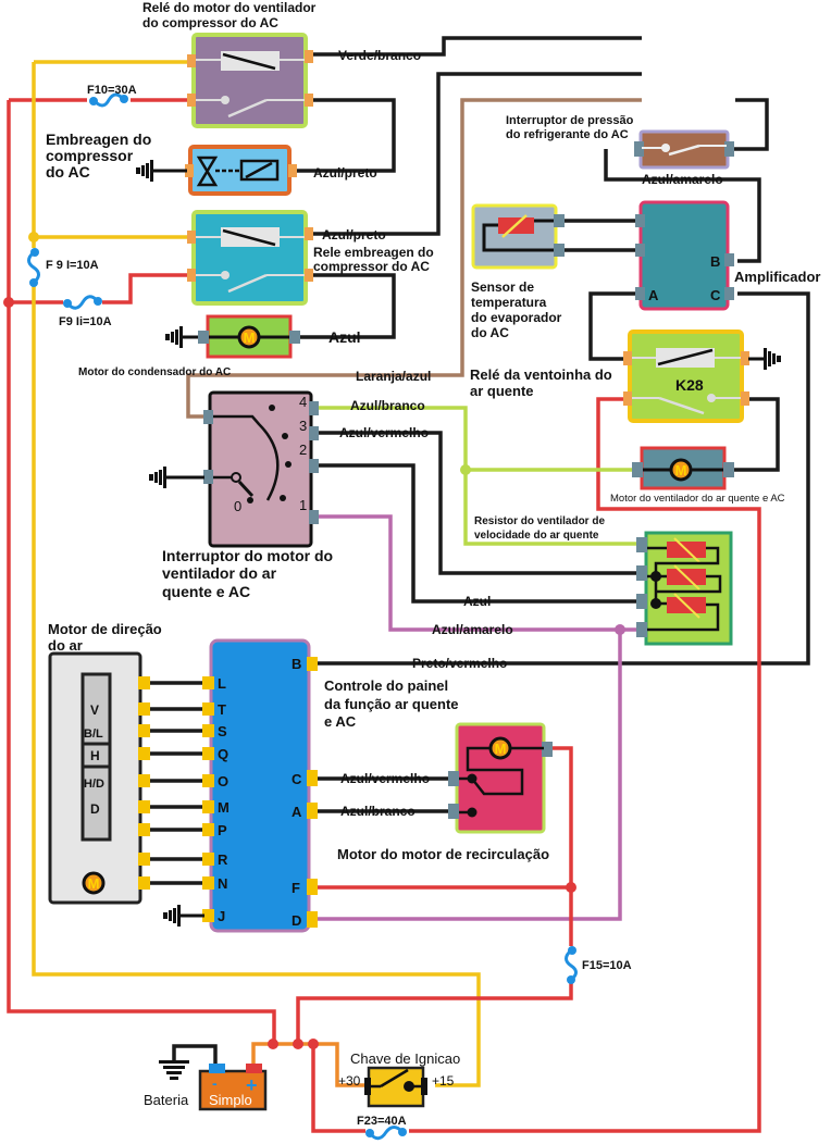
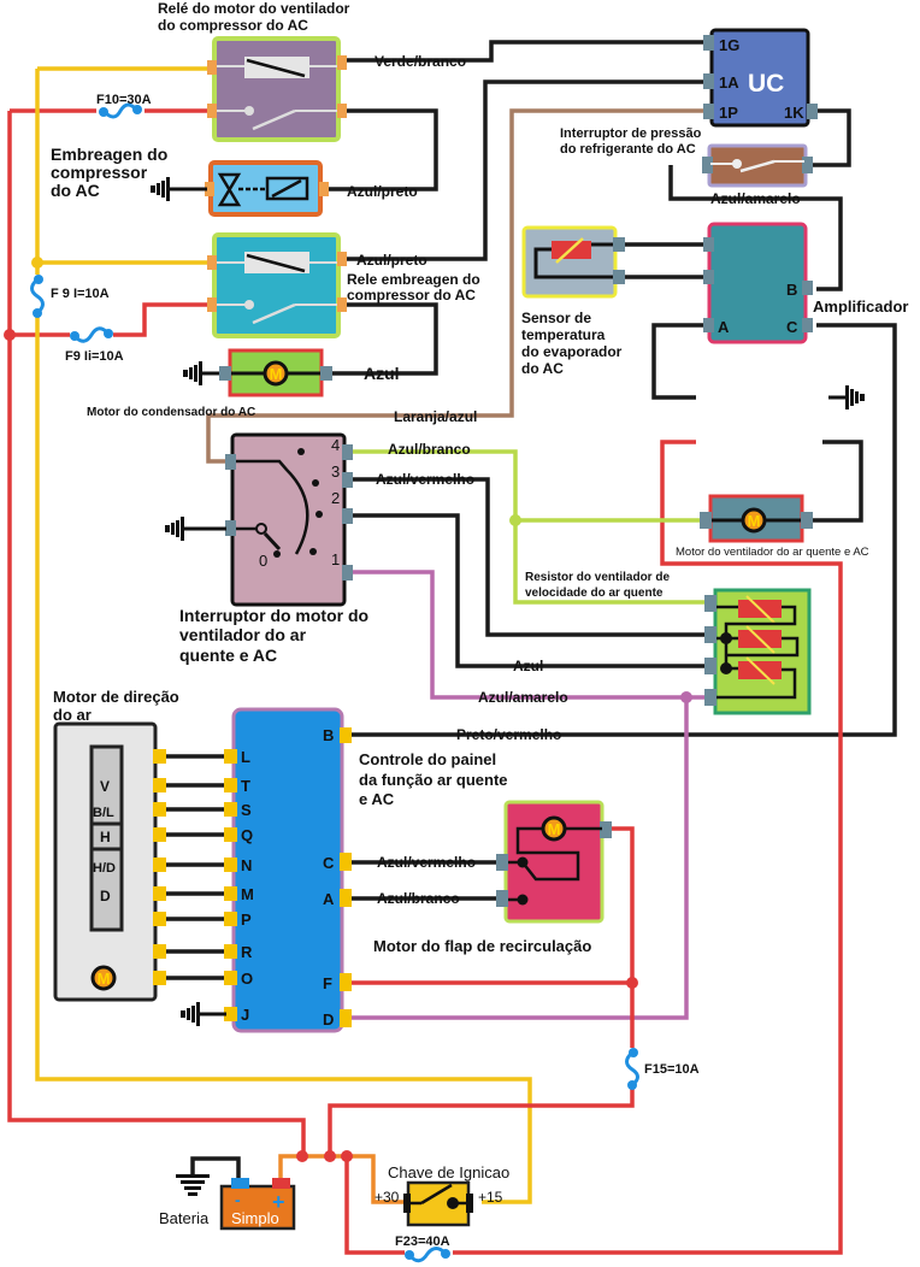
+ 1G
+ 1A
+ 1P
+ 1K
+ UC
  A
  B
  C
- K28
  4
  3
  2
  1
  0
  V
  B/L
  H
  H/D
  D
  L
  T
  S
  Q
- O
+ N
  M
  P
  R
- N
+ O
  J
  B
  C
  A
  F
  D
  -
  +
  Simplo
  Relé do motor do ventilador
  do compressor do AC
  F10=30A
  Embreagen do
  compressor
  do AC
  Verde/branco
  Azul/preto
  Azul/preto
  Rele embreagen do
  compressor do AC
  F 9 I=10A
  F9 Ii=10A
  Azul
  Motor do condensador do AC
  Laranja/azul
  Interruptor de pressão
  do refrigerante do AC
  Azul/amarelo
  Sensor de
  temperatura
  do evaporador
  do AC
  Amplificador
- Relé da ventoinha do
- ar quente
  Motor do ventilador do ar quente e AC
  Resistor do ventilador de
  velocidade do ar quente
  Azul/branco
  Azul/vermelho
  Azul
  Azul/amarelo
  Preto/vermelho
  Interruptor do motor do
  ventilador do ar
  quente e AC
  Motor de direção
  do ar
  Controle do painel
  da função ar quente
  e AC
  Azul/vermelho
  Azul/branco
- Motor do motor de recirculação
+ Motor do flap de recirculação
  F15=10A
  F23=40A
  Bateria
  Chave de Ignicao
  +30
  +15
